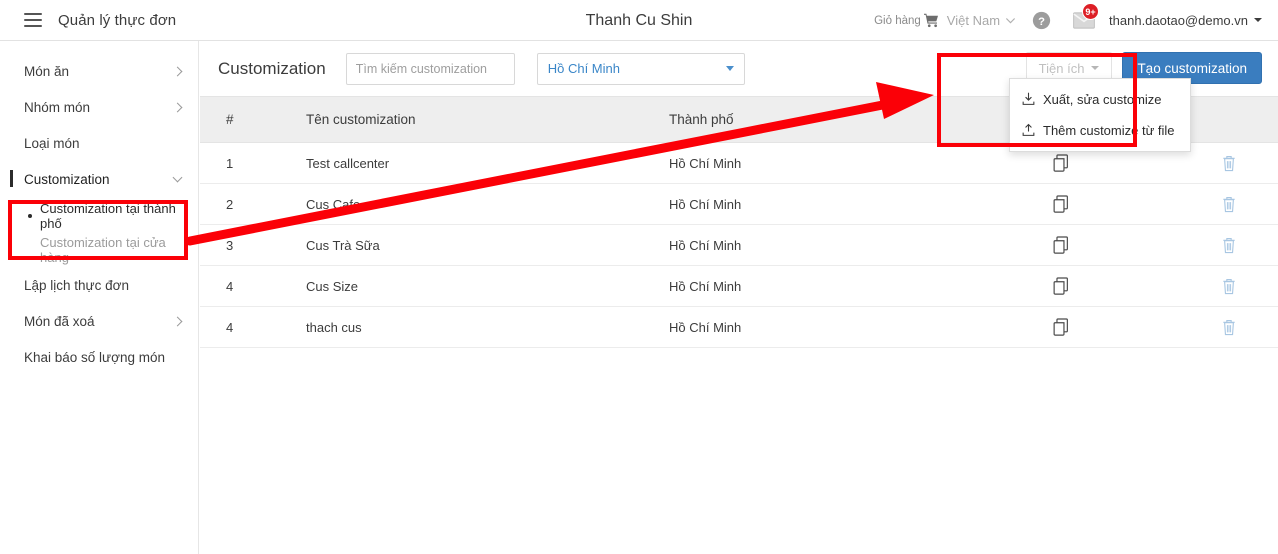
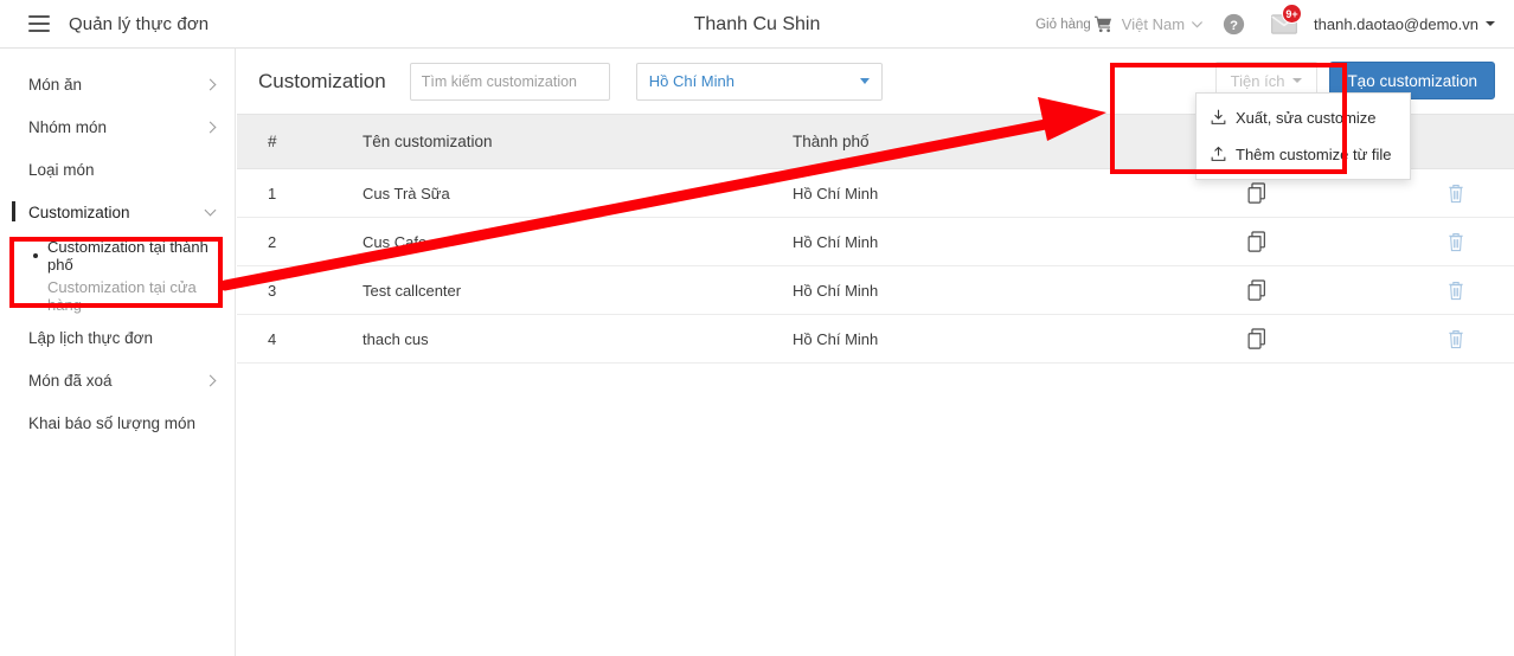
  Quản lý thực đơn
  Thanh Cu Shin
  Giỏ hàng
  Việt Nam
  ?
  9+
  thanh.daotao@demo.vn
  Món ăn
  Nhóm món
  Loại món
  Customization
  Customization tại thành phố
  Customization tại cửa hàng
  Lập lịch thực đơn
  Món đã xoá
  Khai báo số lượng món
  Customization
  Tìm kiếm customization
  Hồ Chí Minh
  Tiện ích
  Tạo customization
  Xuất, sửa customize
  Thêm customize từ file
  #	Tên customization	Thành phố
- 1	Test callcenter	Hồ Chí Minh
+ 1	Cus Trà Sữa	Hồ Chí Minh
  2	Cus Caf	Hồ Chí Minh
- 3	Cus Trà Sữa	Hồ Chí Minh
+ 3	Test callcenter	Hồ Chí Minh
- 4	Cus Size	Hồ Chí Minh
  4	thach cus	Hồ Chí Minh
